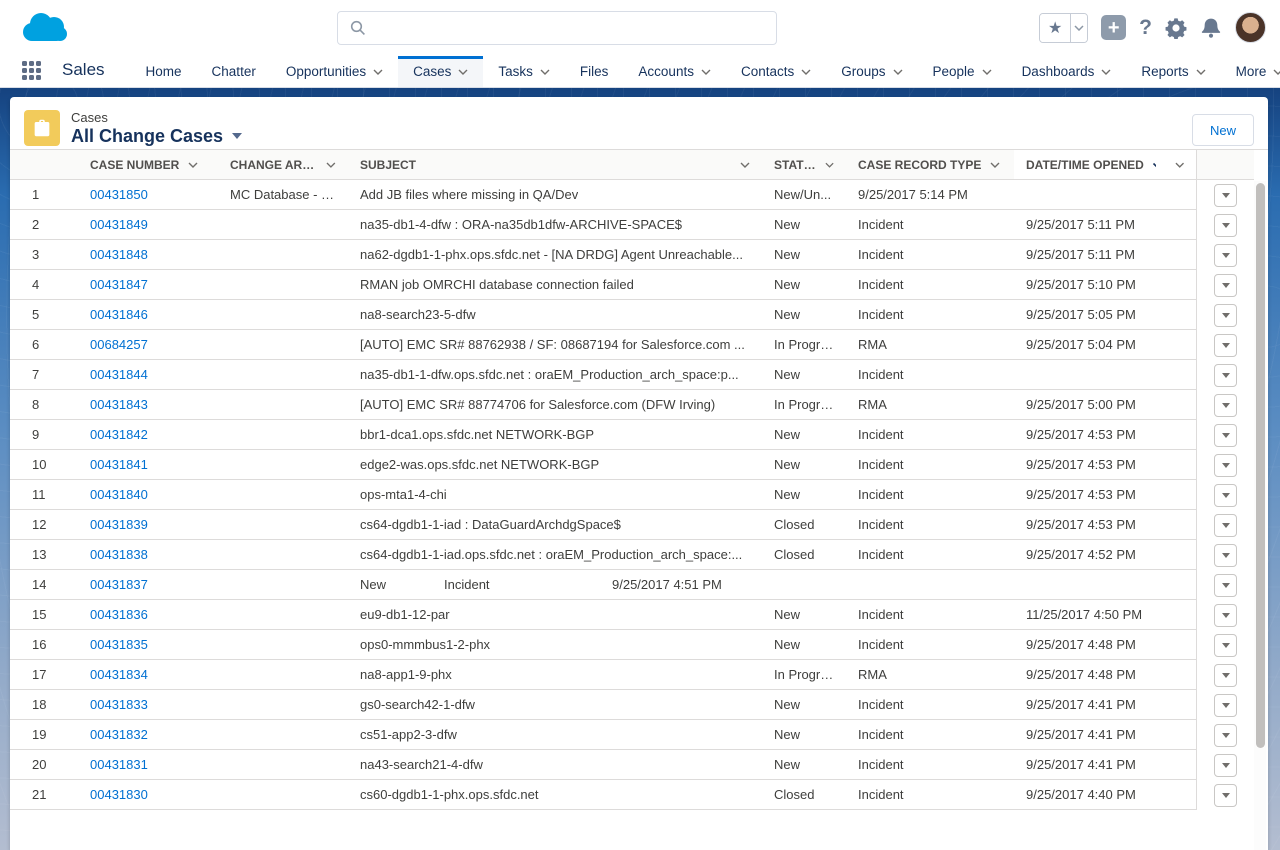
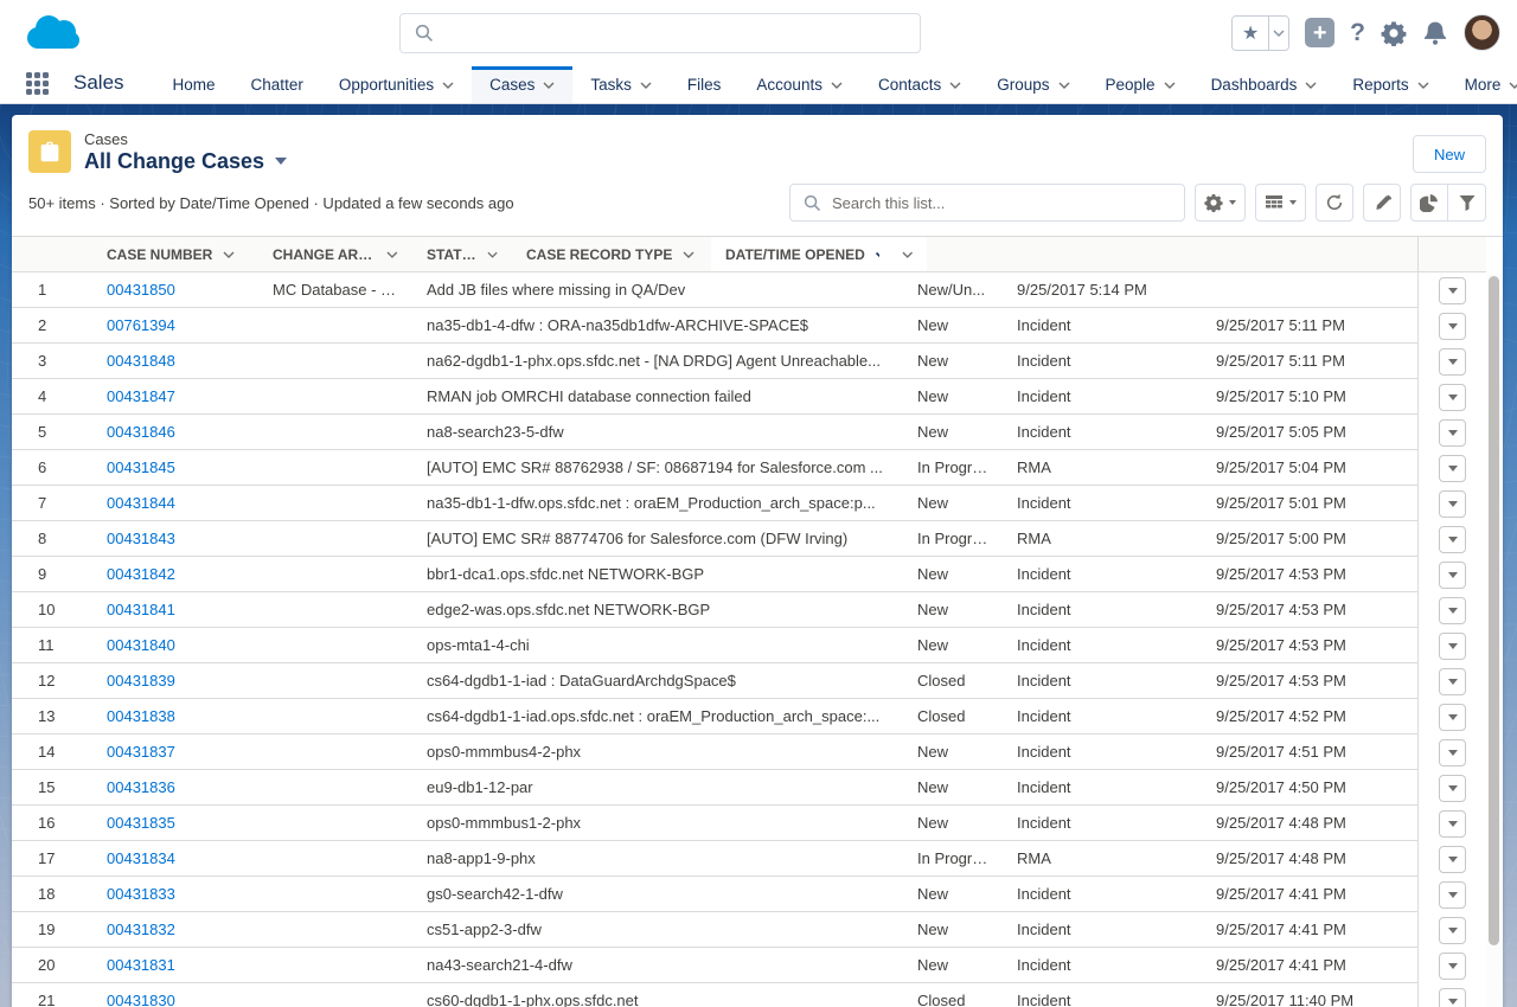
  ★
  +
  ?
  Sales
  Home
  Chatter
  Opportunities
  Cases
  Tasks
  Files
  Accounts
  Contacts
  Groups
  People
  Dashboards
  Reports
  More
  Cases
  All Change Cases
  New
+ 50+ items · Sorted by Date/Time Opened · Updated a few seconds ago
+ Search this list...
  CASE NUMBER
  CHANGE AREA
- SUBJECT
  STATU
  CASE RECORD TYPE
  DATE/TIME OPENED
  1
  00431850
  MC Database - M.
  Add JB files where missing in QA/Dev
  New/Un...
  9/25/2017 5:14 PM
  2
- 00431849
+ 00761394
  na35-db1-4-dfw : ORA-na35db1dfw-ARCHIVE-SPACE$
  New
  Incident
  9/25/2017 5:11 PM
  3
  00431848
  na62-dgdb1-1-phx.ops.sfdc.net - [NA DRDG] Agent Unreachable...
  New
  Incident
  9/25/2017 5:11 PM
  4
  00431847
  RMAN job OMRCHI database connection failed
  New
  Incident
  9/25/2017 5:10 PM
  5
  00431846
  na8-search23-5-dfw
  New
  Incident
  9/25/2017 5:05 PM
  6
- 00684257
+ 00431845
  [AUTO] EMC SR# 88762938 / SF: 08687194 for Salesforce.com ...
  In Progres
  RMA
  9/25/2017 5:04 PM
  7
  00431844
  na35-db1-1-dfw.ops.sfdc.net : oraEM_Production_arch_space:p...
  New
  Incident
+ 9/25/2017 5:01 PM
  8
  00431843
  [AUTO] EMC SR# 88774706 for Salesforce.com (DFW Irving)
  In Progres
  RMA
  9/25/2017 5:00 PM
  9
  00431842
  bbr1-dca1.ops.sfdc.net NETWORK-BGP
  New
  Incident
  9/25/2017 4:53 PM
  10
  00431841
  edge2-was.ops.sfdc.net NETWORK-BGP
  New
  Incident
  9/25/2017 4:53 PM
  11
  00431840
  ops-mta1-4-chi
  New
  Incident
  9/25/2017 4:53 PM
  12
  00431839
  cs64-dgdb1-1-iad : DataGuardArchdgSpace$
  Closed
  Incident
  9/25/2017 4:53 PM
  13
  00431838
  cs64-dgdb1-1-iad.ops.sfdc.net : oraEM_Production_arch_space:...
  Closed
  Incident
  9/25/2017 4:52 PM
  14
  00431837
+ ops0-mmmbus4-2-phx
  New
  Incident
  9/25/2017 4:51 PM
  15
  00431836
  eu9-db1-12-par
  New
  Incident
- 11/25/2017 4:50 PM
+ 9/25/2017 4:50 PM
  16
  00431835
  ops0-mmmbus1-2-phx
  New
  Incident
  9/25/2017 4:48 PM
  17
  00431834
  na8-app1-9-phx
  In Progres
  RMA
  9/25/2017 4:48 PM
  18
  00431833
  gs0-search42-1-dfw
  New
  Incident
  9/25/2017 4:41 PM
  19
  00431832
  cs51-app2-3-dfw
  New
  Incident
  9/25/2017 4:41 PM
  20
  00431831
  na43-search21-4-dfw
  New
  Incident
  9/25/2017 4:41 PM
  21
  00431830
  cs60-dgdb1-1-phx.ops.sfdc.net
  Closed
  Incident
- 9/25/2017 4:40 PM
+ 9/25/2017 11:40 PM
